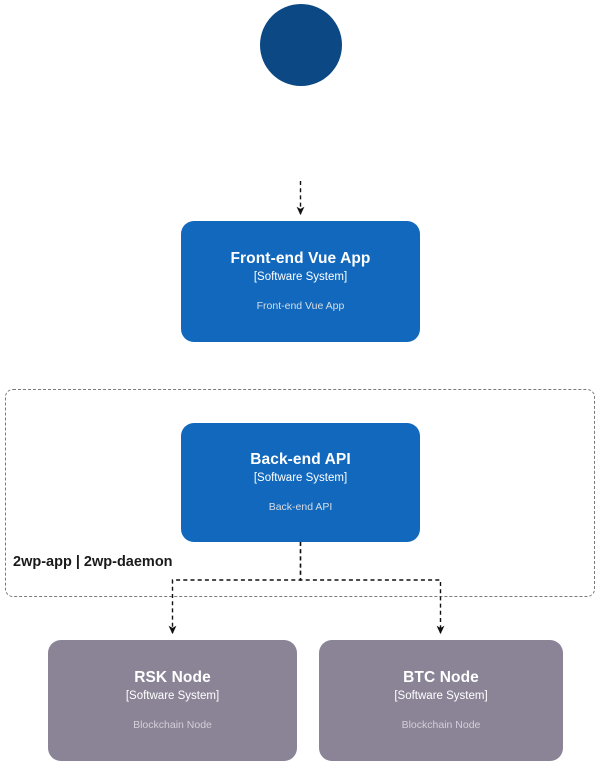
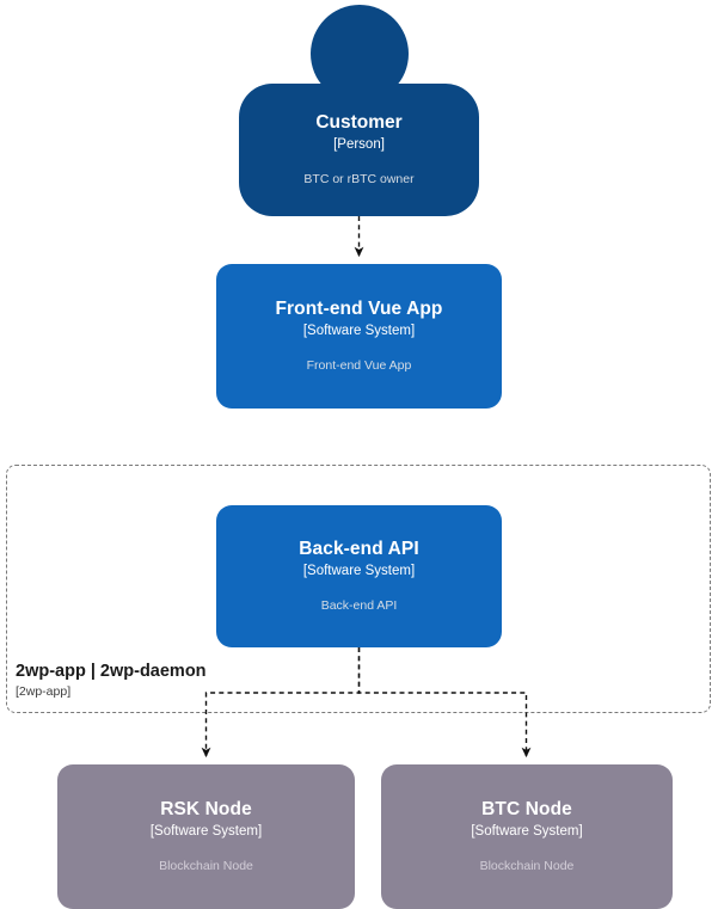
  2wp-app | 2wp-daemon
+ [2wp-app]
+ Customer
+ [Person]
+ BTC or rBTC owner
  Front-end Vue App
  [Software System]
  Front-end Vue App
  Back-end API
  [Software System]
  Back-end API
  RSK Node
  [Software System]
  Blockchain Node
  BTC Node
  [Software System]
  Blockchain Node
